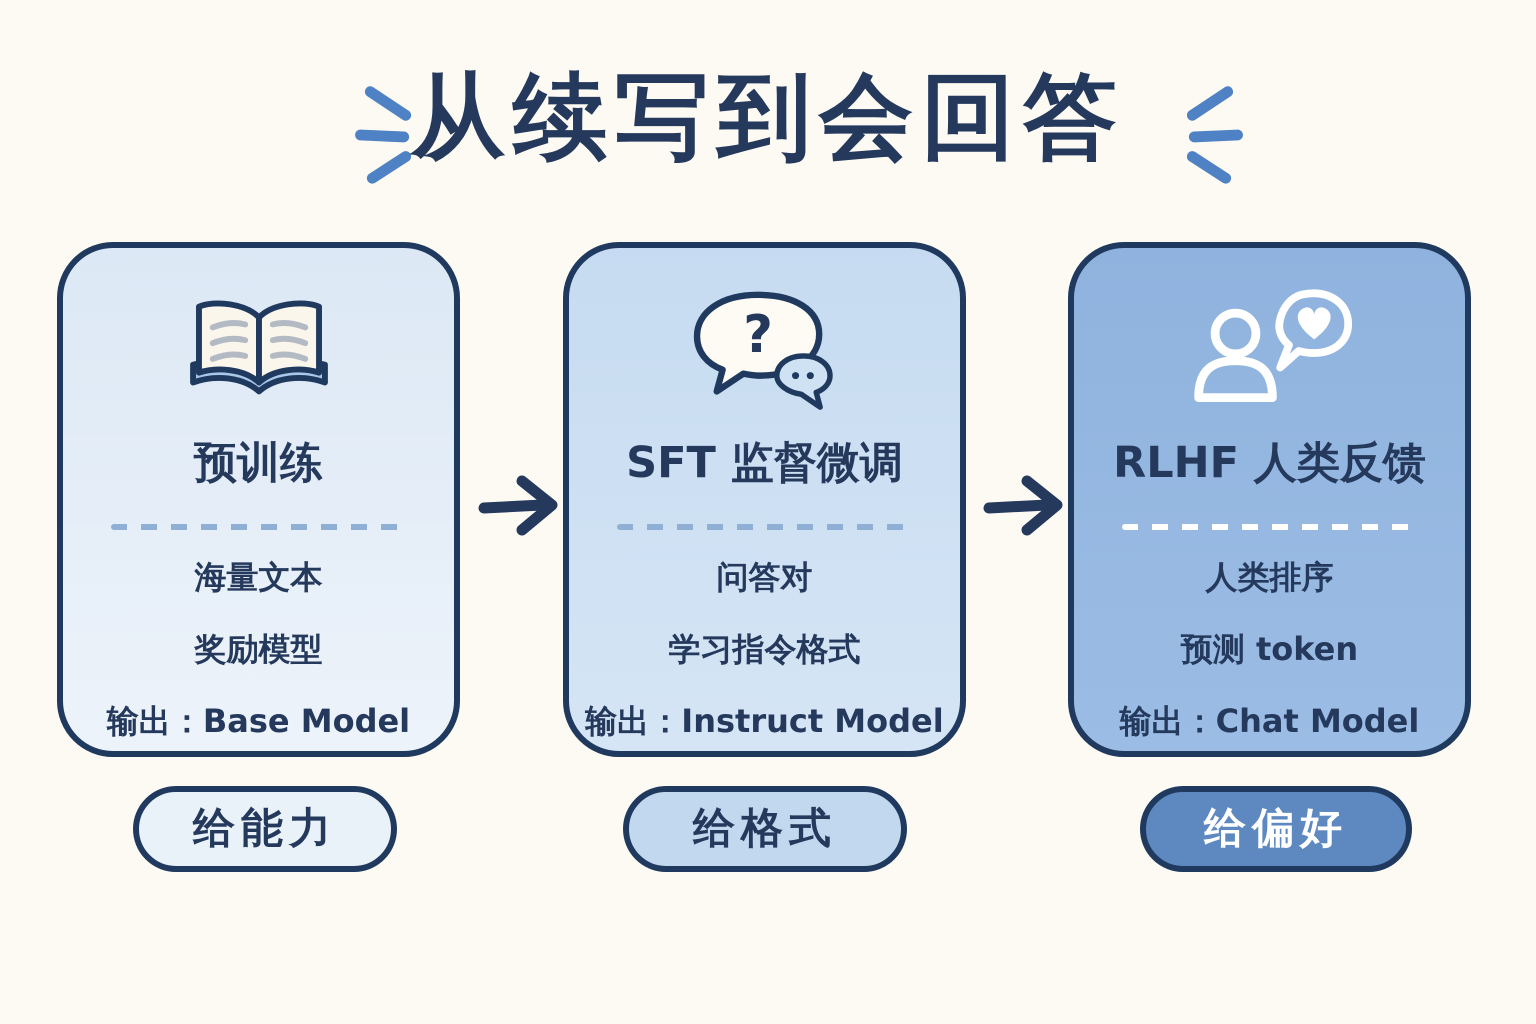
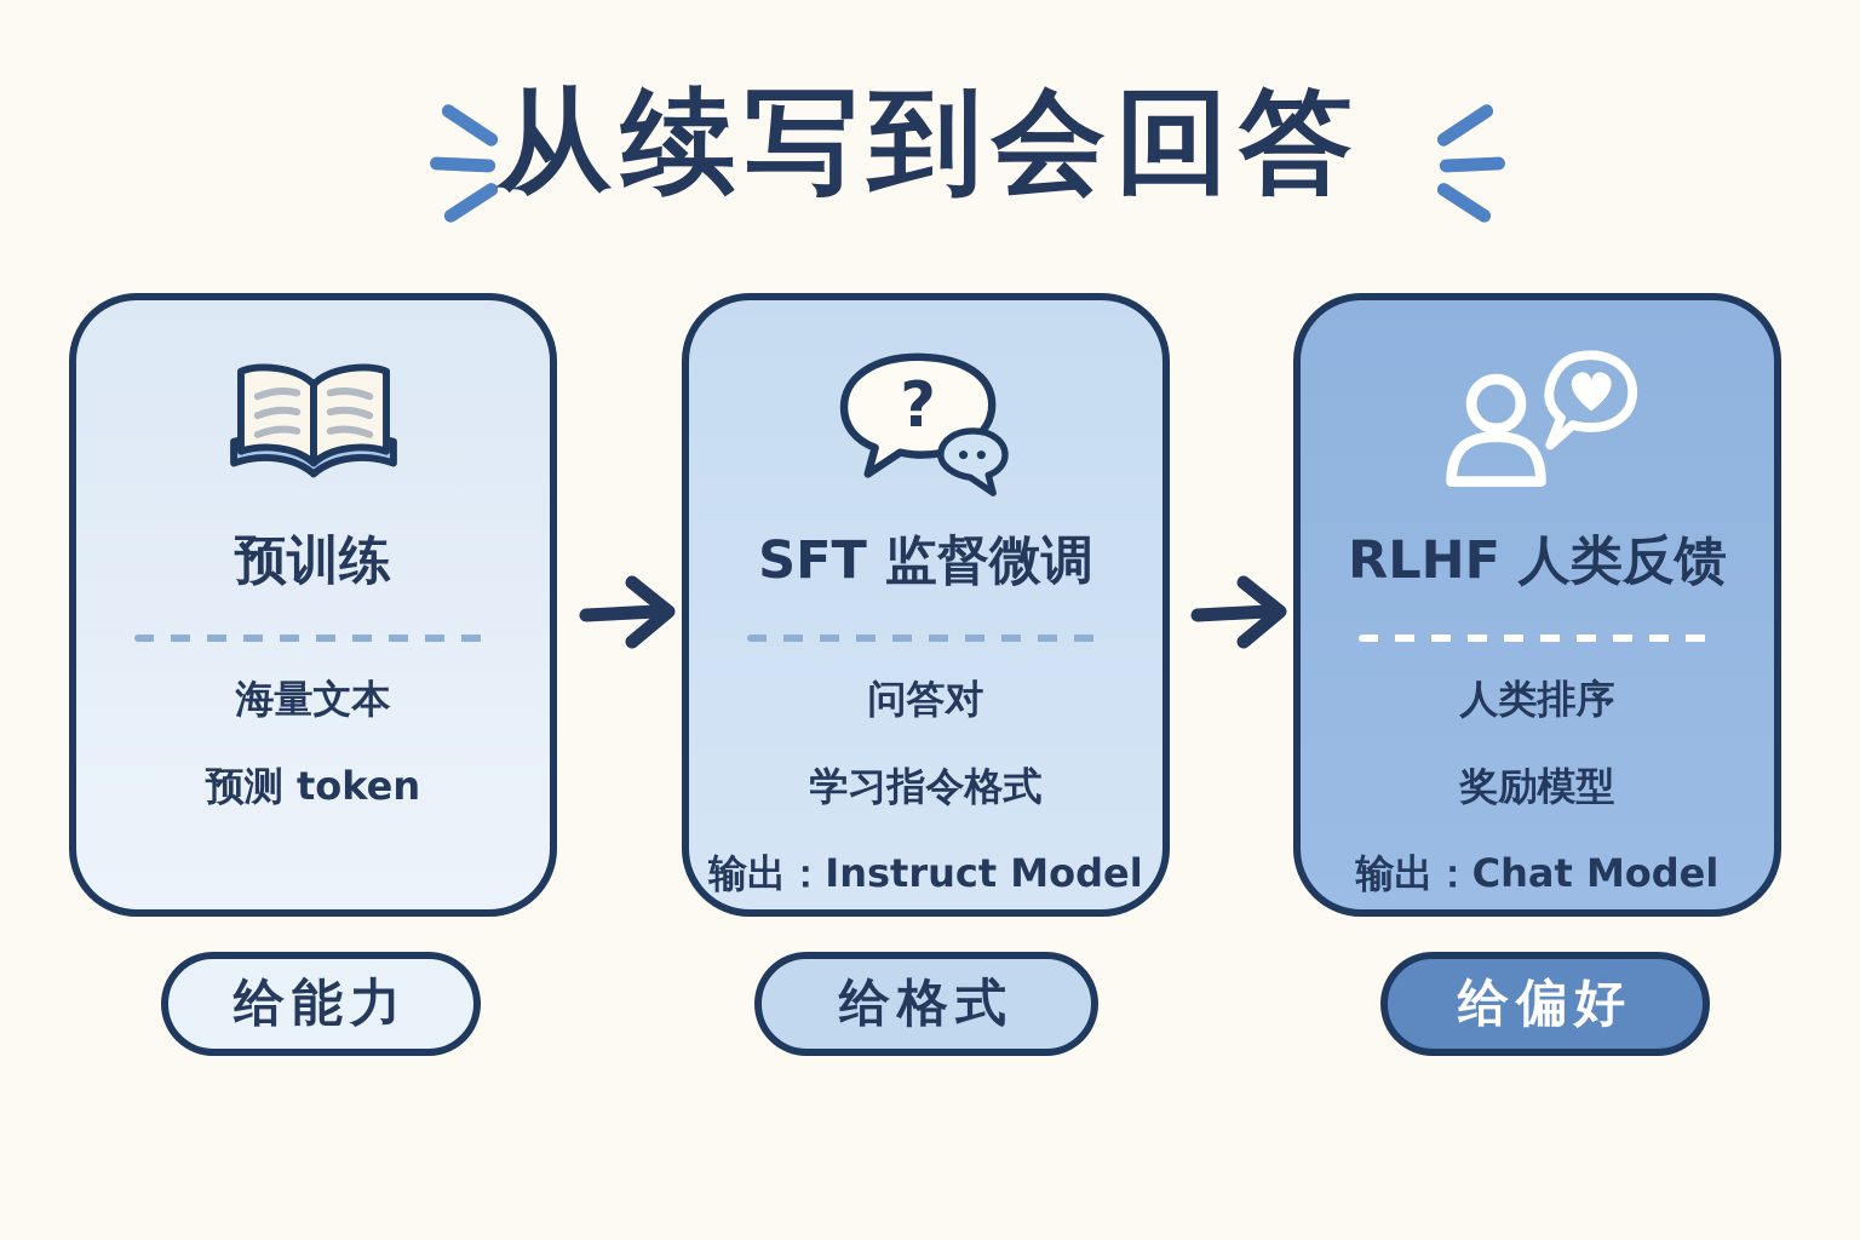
  从续写到会回答
  预训练
  海量文本
- 奖励模型
+ 预测 token
- 输出：Base Model
  ?
  SFT 监督微调
  问答对
  学习指令格式
  输出：Instruct Model
  RLHF 人类反馈
  人类排序
- 预测 token
+ 奖励模型
  输出：Chat Model
  给能力
  给格式
  给偏好
